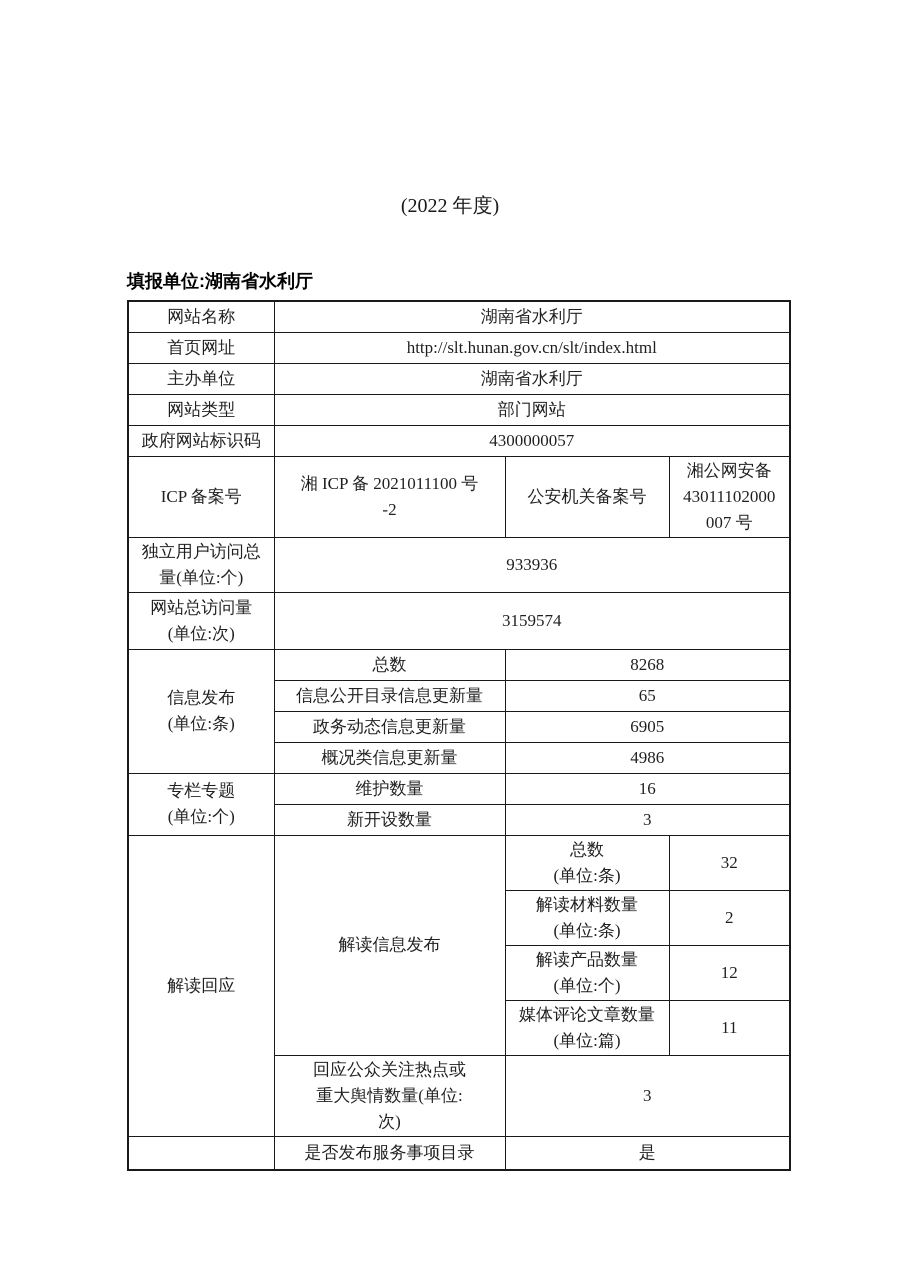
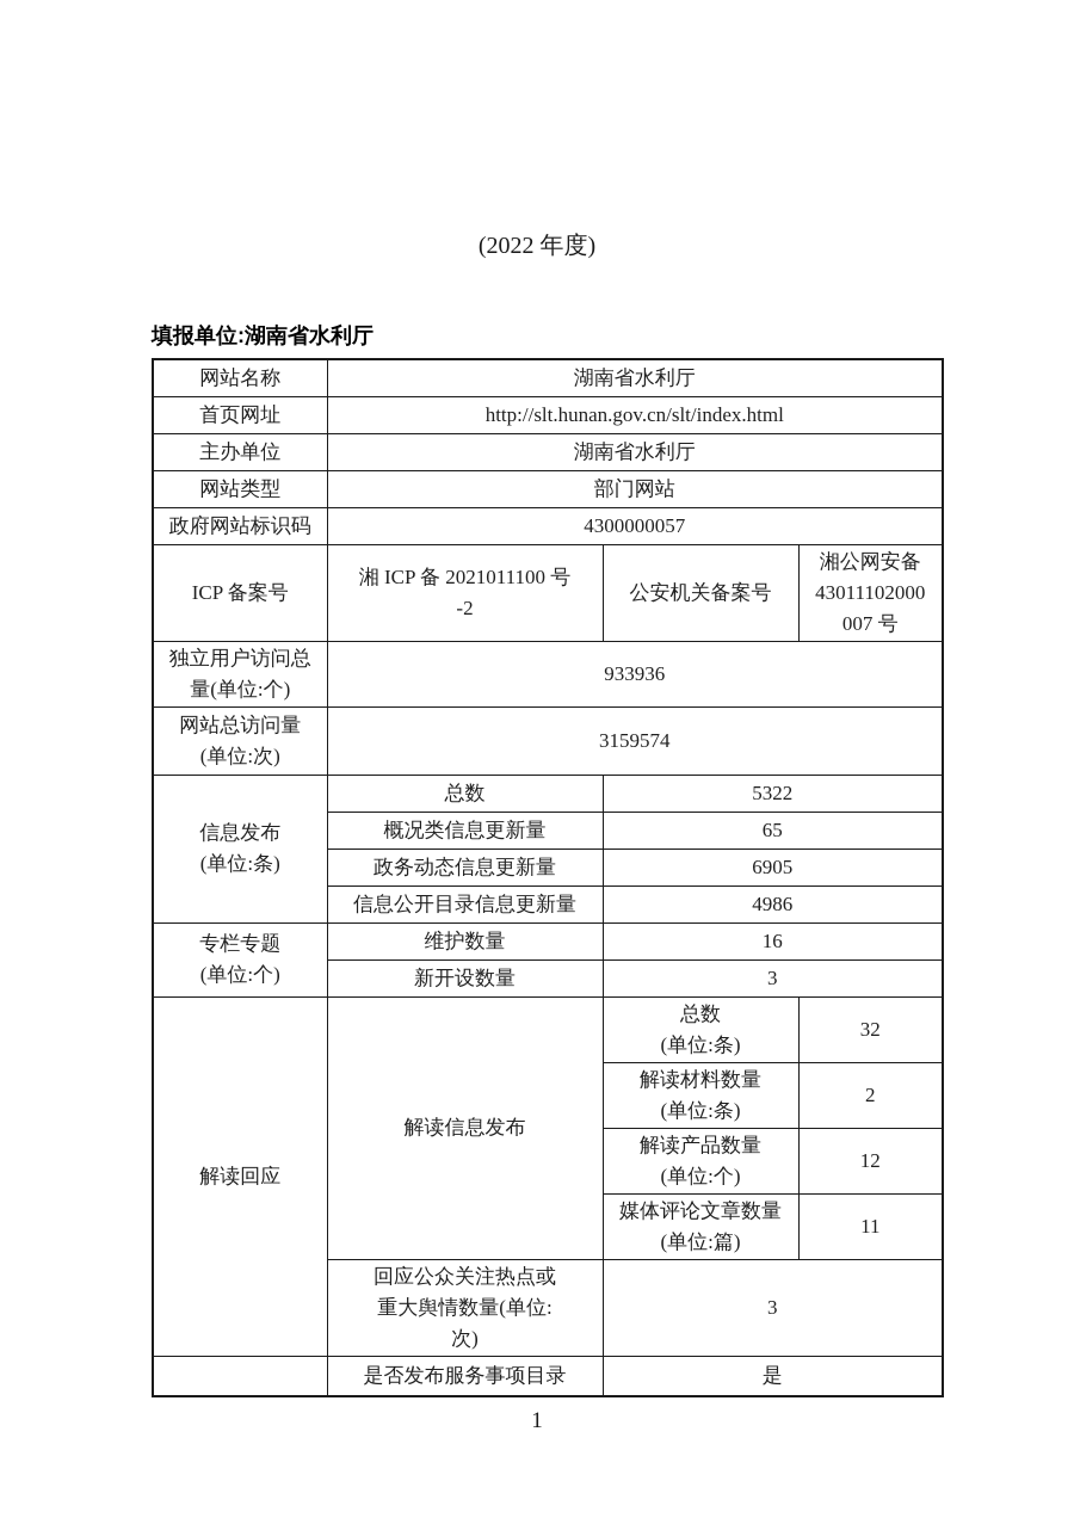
  (2022 年度)
  填报单位:湖南省水利厅
  网站名称	湖南省水利厅
  首页网址	http://slt.hunan.gov.cn/slt/index.html
  主办单位	湖南省水利厅
  网站类型	部门网站
  政府网站标识码	4300000057
  ICP 备案号	湘 ICP 备 2021011100 号 -2	公安机关备案号	湘公网安备 43011102000 007 号
  独立用户访问总 量(单位:个)	933936
  网站总访问量 (单位:次)	3159574
- 信息发布 (单位:条)	总数	8268
+ 信息发布 (单位:条)	总数	5322
- 信息公开目录信息更新量	65
+ 概况类信息更新量	65
  政务动态信息更新量	6905
- 概况类信息更新量	4986
+ 信息公开目录信息更新量	4986
  专栏专题 (单位:个)	维护数量	16
  新开设数量	3
  解读回应	解读信息发布	总数 (单位:条)	32
  解读材料数量 (单位:条)	2
  解读产品数量 (单位:个)	12
  媒体评论文章数量 (单位:篇)	11
  回应公众关注热点或 重大舆情数量(单位: 次)	3
  	是否发布服务事项目录	是
+ 1
